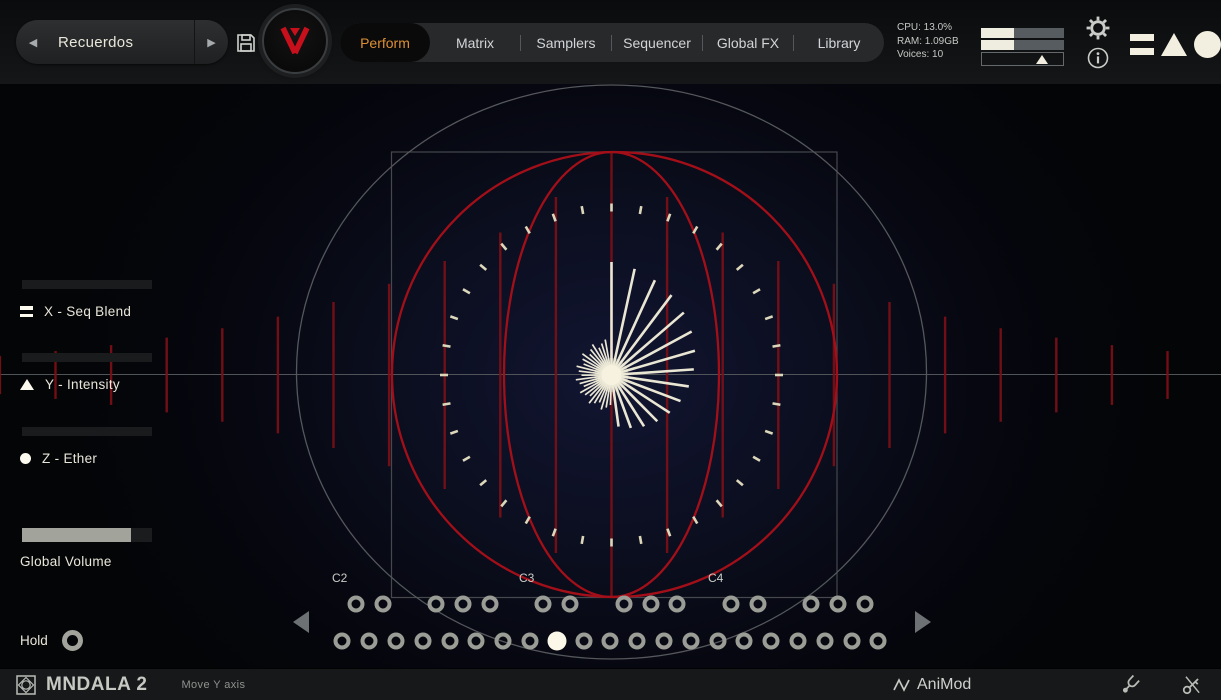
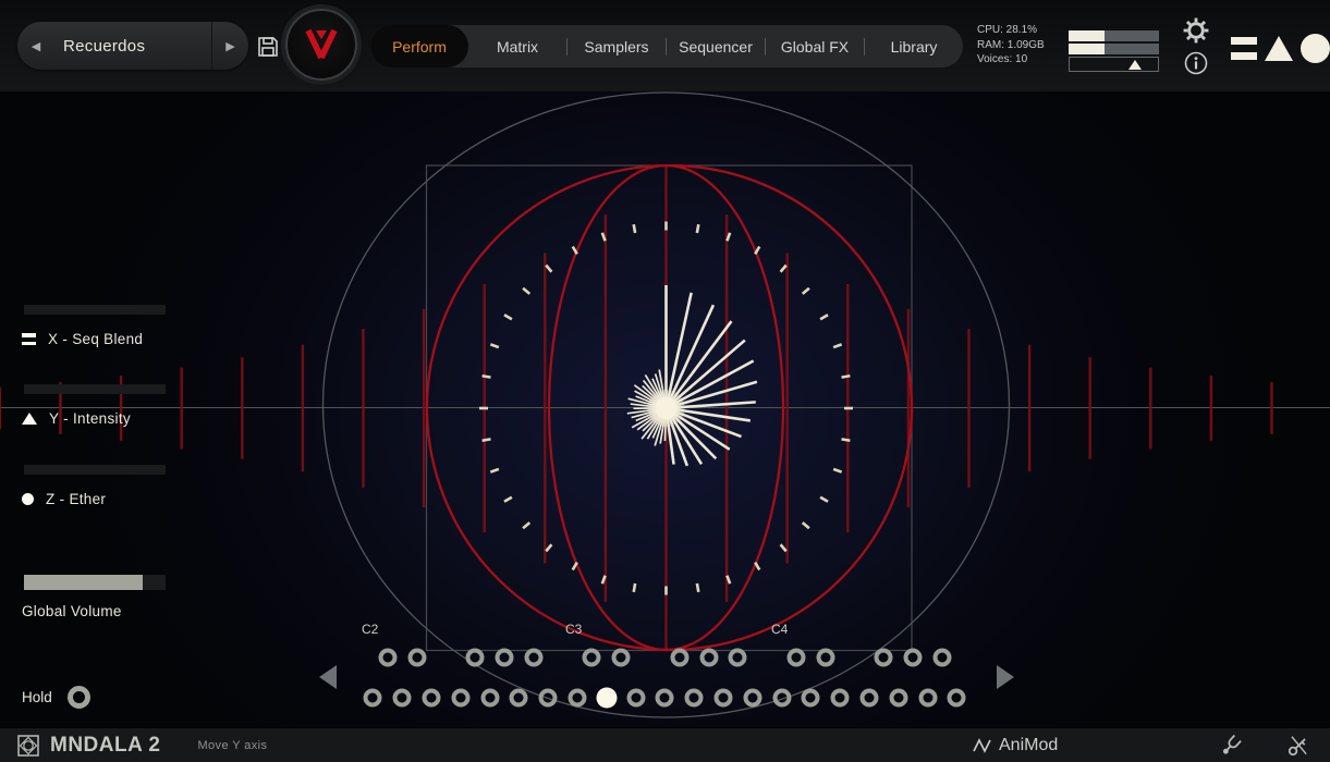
  ◀
  Recuerdos
  ▶
  Perform
  Matrix
  Samplers
  Sequencer
  Global FX
  Library
- CPU: 13.0%
+ CPU: 28.1%
  RAM: 1.09GB
  Voices: 10
  X - Seq Blend
  Y - Intensity
  Z - Ether
  Global Volume
  Hold
  C2
  C3
  C4
  MNDALA 2
  Move Y axis
  AniMod
